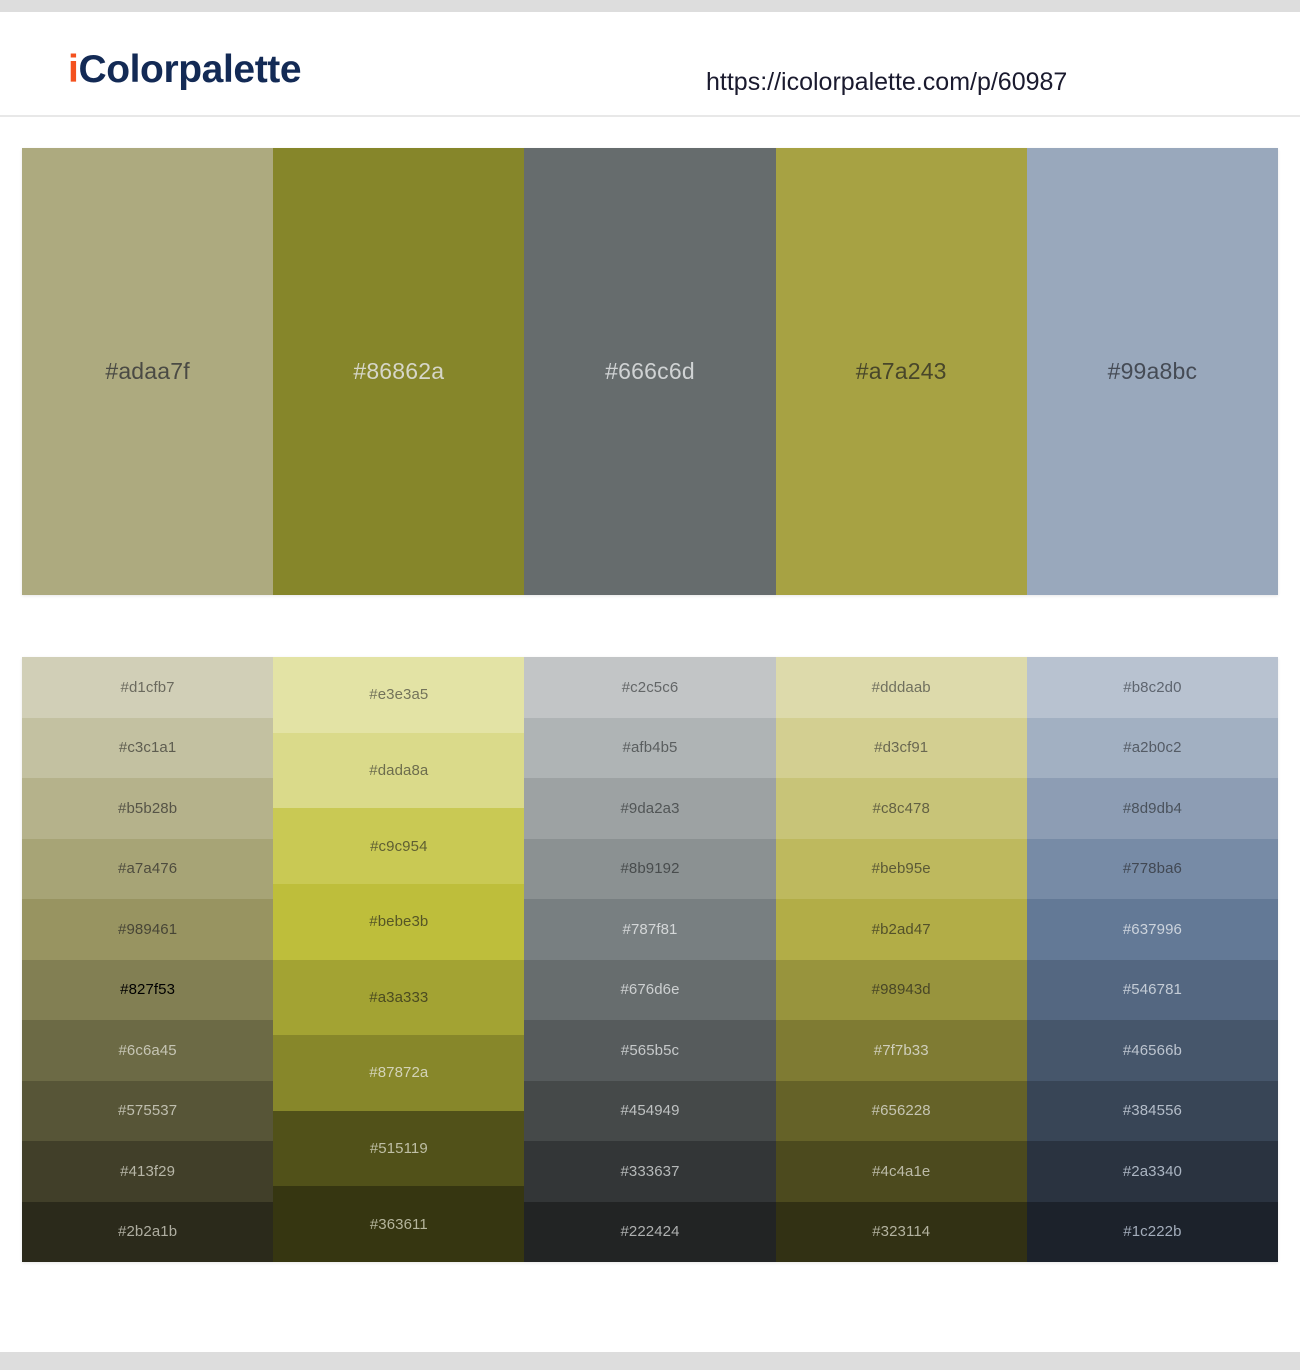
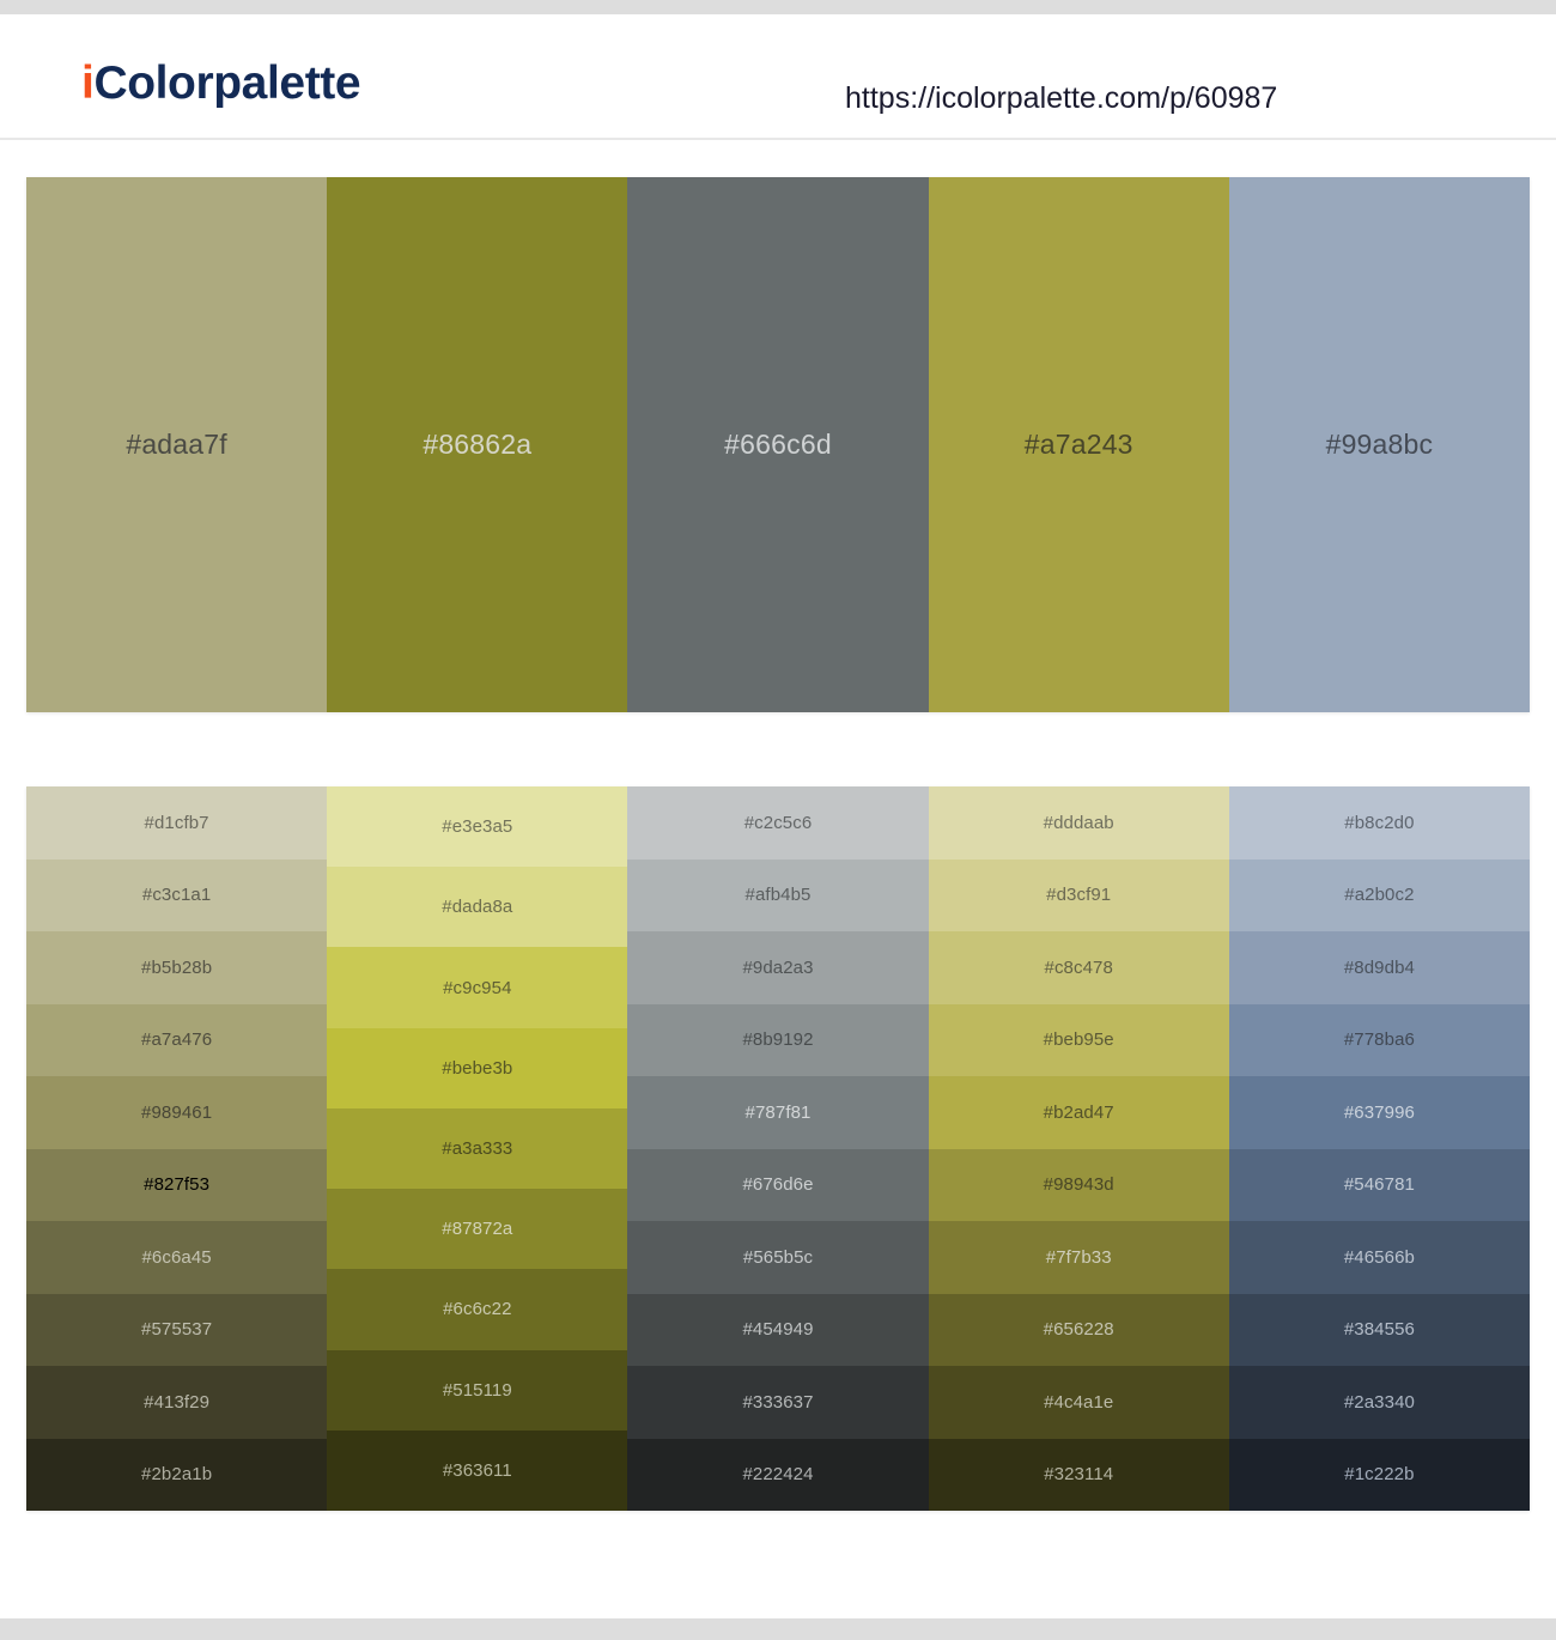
  iColorpalette
  https://icolorpalette.com/p/60987
  #adaa7f
  #86862a
  #666c6d
  #a7a243
  #99a8bc
  #d1cfb7
  #c3c1a1
  #b5b28b
  #a7a476
  #989461
  #827f53
  #6c6a45
  #575537
  #413f29
  #2b2a1b
  #e3e3a5
  #dada8a
  #c9c954
  #bebe3b
  #a3a333
  #87872a
+ #6c6c22
  #515119
  #363611
  #c2c5c6
  #afb4b5
  #9da2a3
  #8b9192
  #787f81
  #676d6e
  #565b5c
  #454949
  #333637
  #222424
  #dddaab
  #d3cf91
  #c8c478
  #beb95e
  #b2ad47
  #98943d
  #7f7b33
  #656228
  #4c4a1e
  #323114
  #b8c2d0
  #a2b0c2
  #8d9db4
  #778ba6
  #637996
  #546781
  #46566b
  #384556
  #2a3340
  #1c222b
